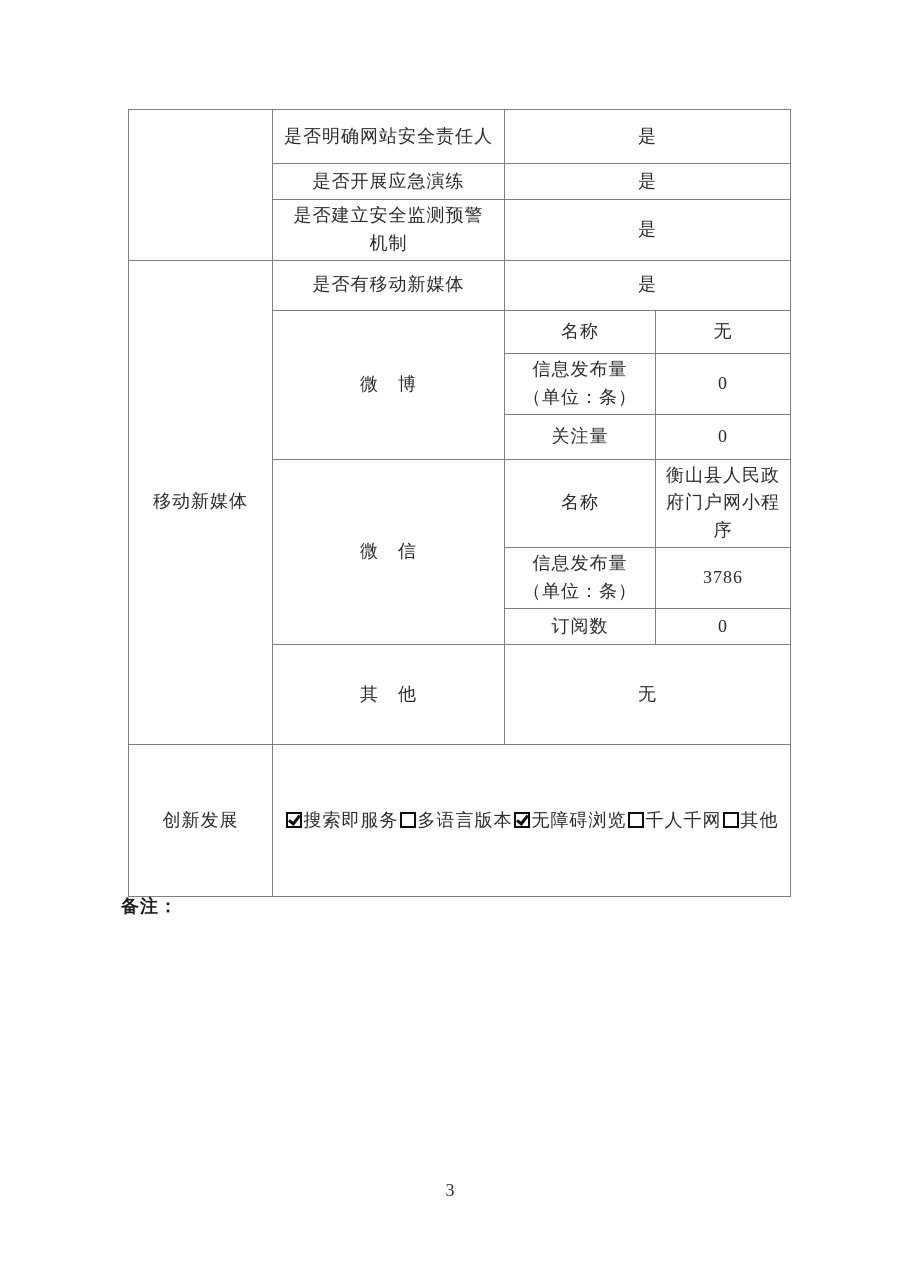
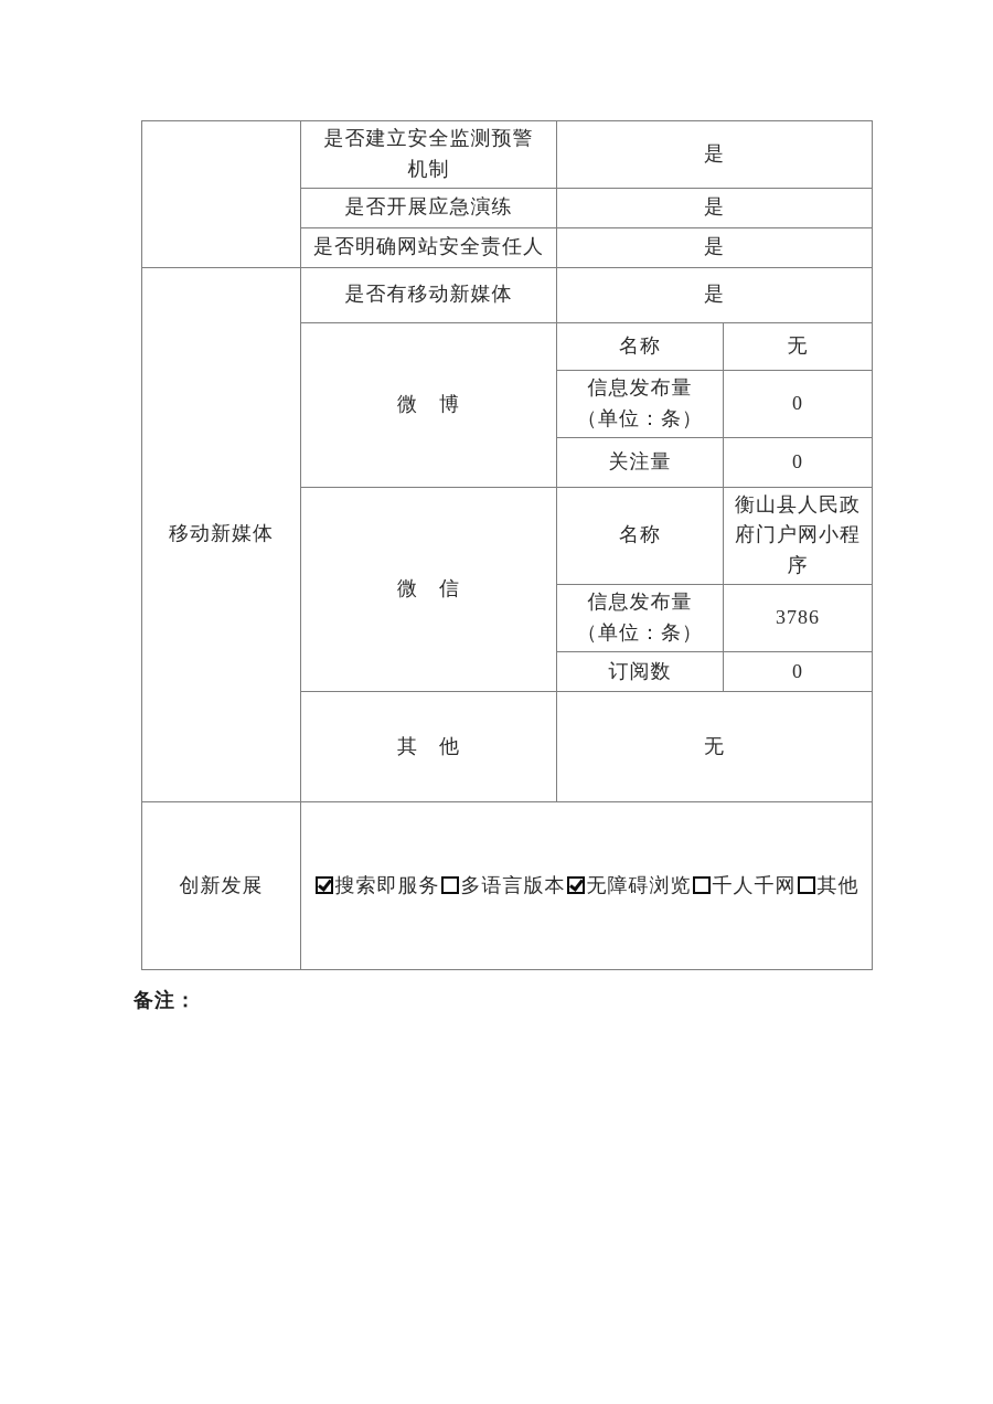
- 	是否明确网站安全责任人	是
+ 	是否建立安全监测预警 机制	是
  是否开展应急演练	是
- 是否建立安全监测预警 机制	是
+ 是否明确网站安全责任人	是
  移动新媒体	是否有移动新媒体	是
  微 博	名称	无
  信息发布量 （单位：条）	0
  关注量	0
  微 信	名称	衡山县人民政府门户网小程序
  信息发布量 （单位：条）	3786
  订阅数	0
  其 他	无
  创新发展	搜索即服务 多语言版本 无障碍浏览 千人千网 其他
  备注：
- 3
